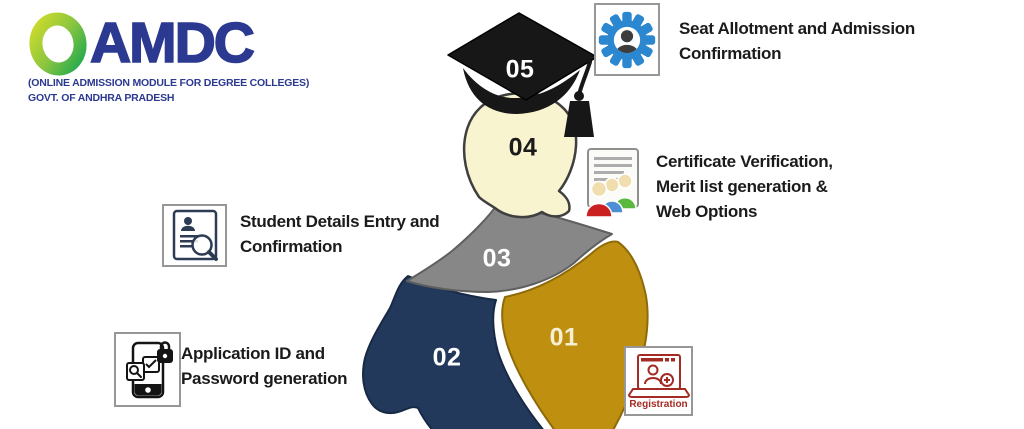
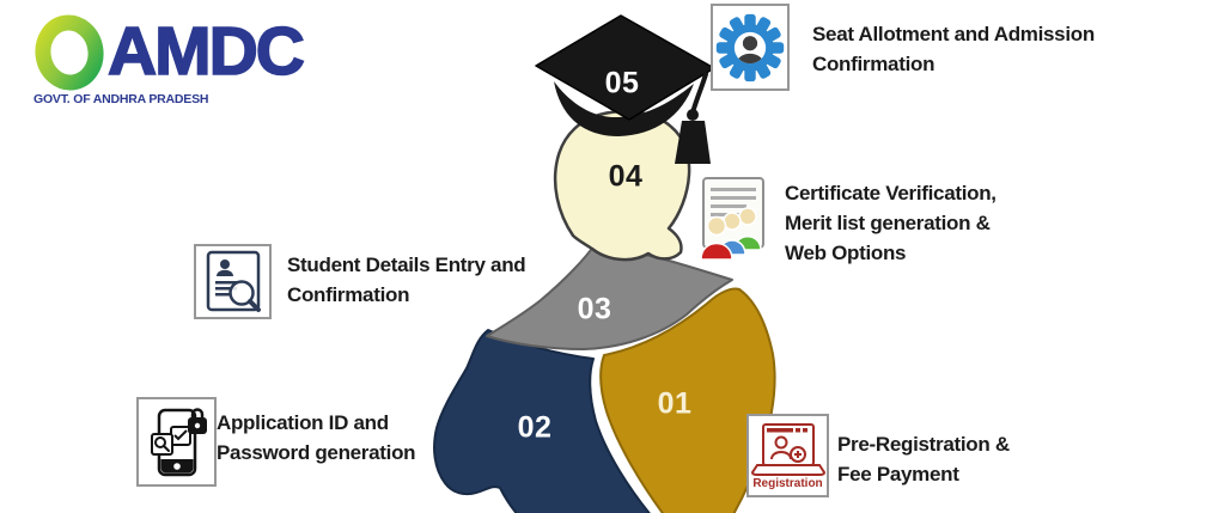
  AMDC
- (ONLINE ADMISSION MODULE FOR DEGREE COLLEGES)
  GOVT. OF ANDHRA PRADESH
  05
  04
  03
  02
  01
  Seat Allotment and Admission
  Confirmation
  Certificate Verification,
  Merit list generation &
  Web Options
  Student Details Entry and
  Confirmation
  Application ID and
  Password generation
  Registration
+ Pre-Registration &
+ Fee Payment
